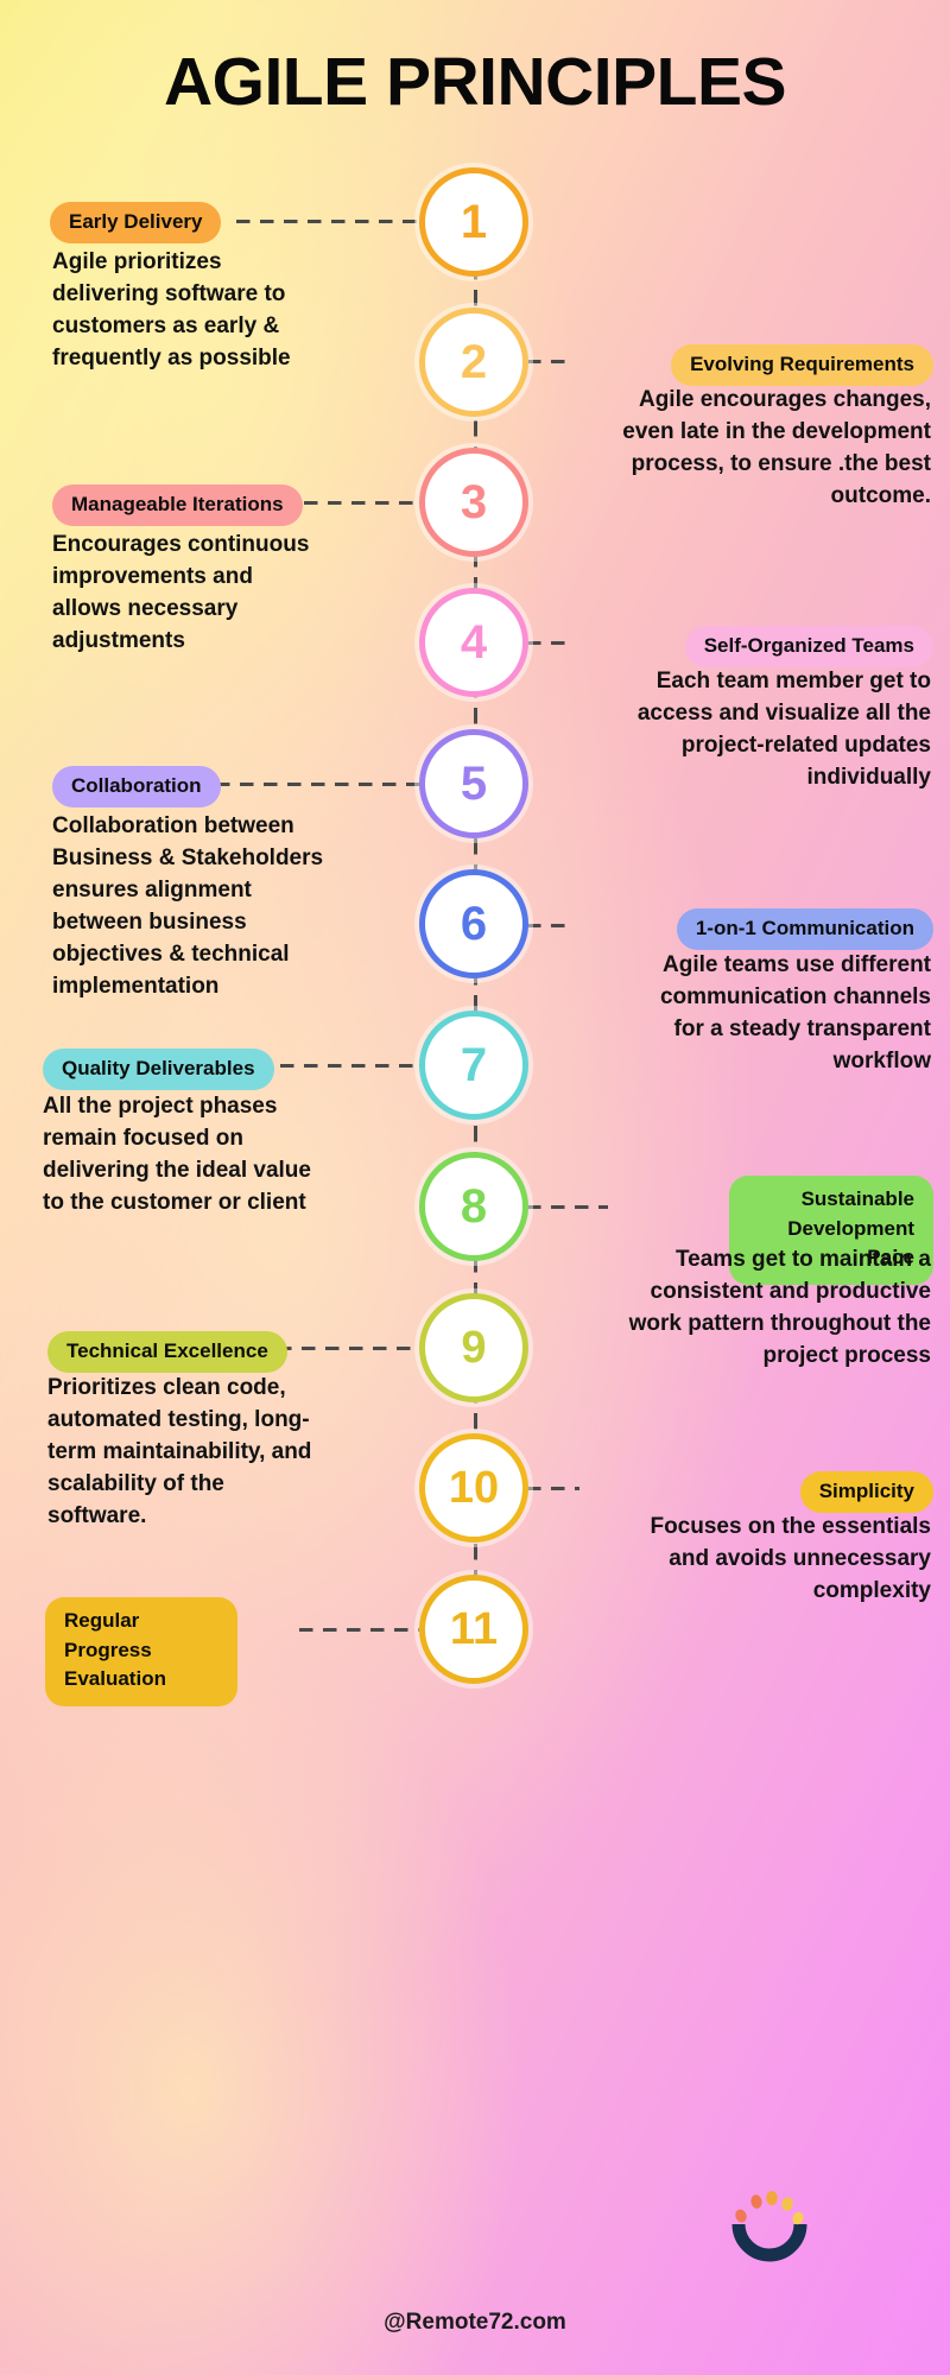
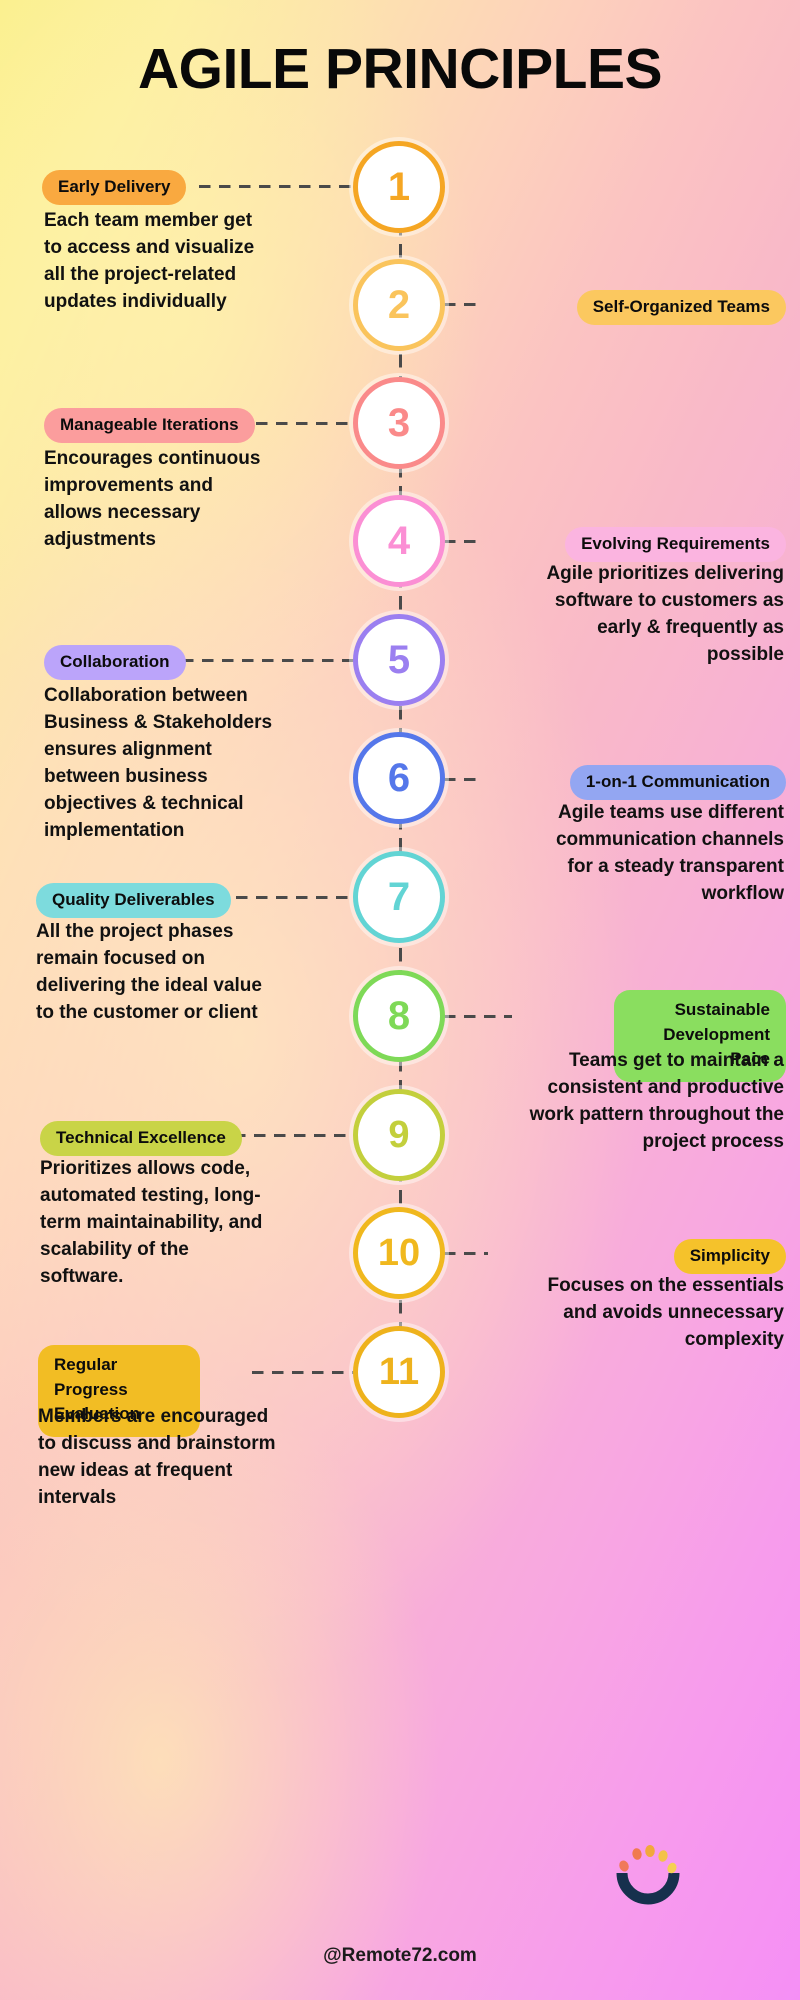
  AGILE PRINCIPLES
  Early Delivery
- Agile prioritizes delivering software to customers as early & frequently as possible
+ Each team member get to access and visualize all the project-related updates individually
  1
- Evolving Requirements
+ Self-Organized Teams
- Agile encourages changes, even late in the development process, to ensure .the best outcome.
  2
  Manageable Iterations
  Encourages continuous improvements and allows necessary adjustments
  3
- Self-Organized Teams
+ Evolving Requirements
- Each team member get to access and visualize all the project-related updates individually
+ Agile prioritizes delivering software to customers as early & frequently as possible
  4
  Collaboration
  Collaboration between Business & Stakeholders ensures alignment between business objectives & technical implementation
  5
  1-on-1 Communication
  Agile teams use different communication channels for a steady transparent workflow
  6
  Quality Deliverables
  All the project phases remain focused on delivering the ideal value to the customer or client
  7
  Sustainable
  Development Pace
  Teams get to maintain a consistent and productive work pattern throughout the project process
  8
  Technical Excellence
- Prioritizes clean code, automated testing, long-term maintainability, and scalability of the software.
+ Prioritizes allows code, automated testing, long-term maintainability, and scalability of the software.
  9
  Simplicity
  Focuses on the essentials and avoids unnecessary complexity
  10
  Regular Progress
  Evaluation
+ Members are encouraged to discuss and brainstorm new ideas at frequent intervals
  11
  @Remote72.com
